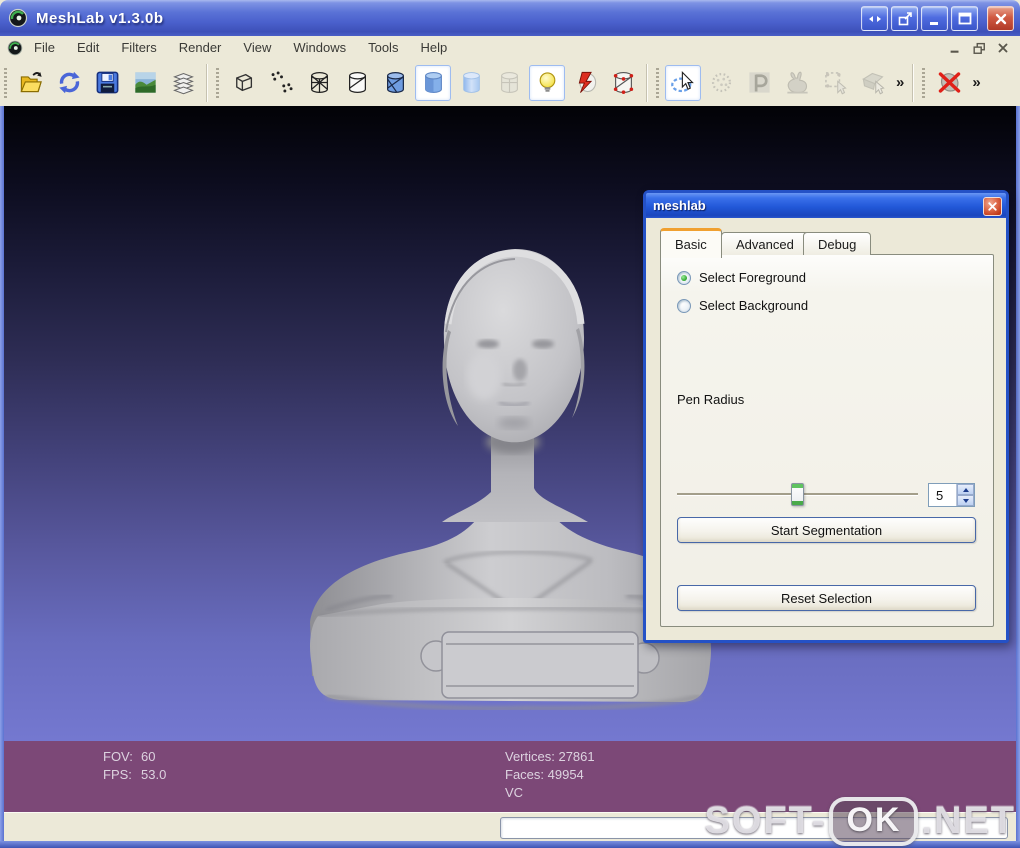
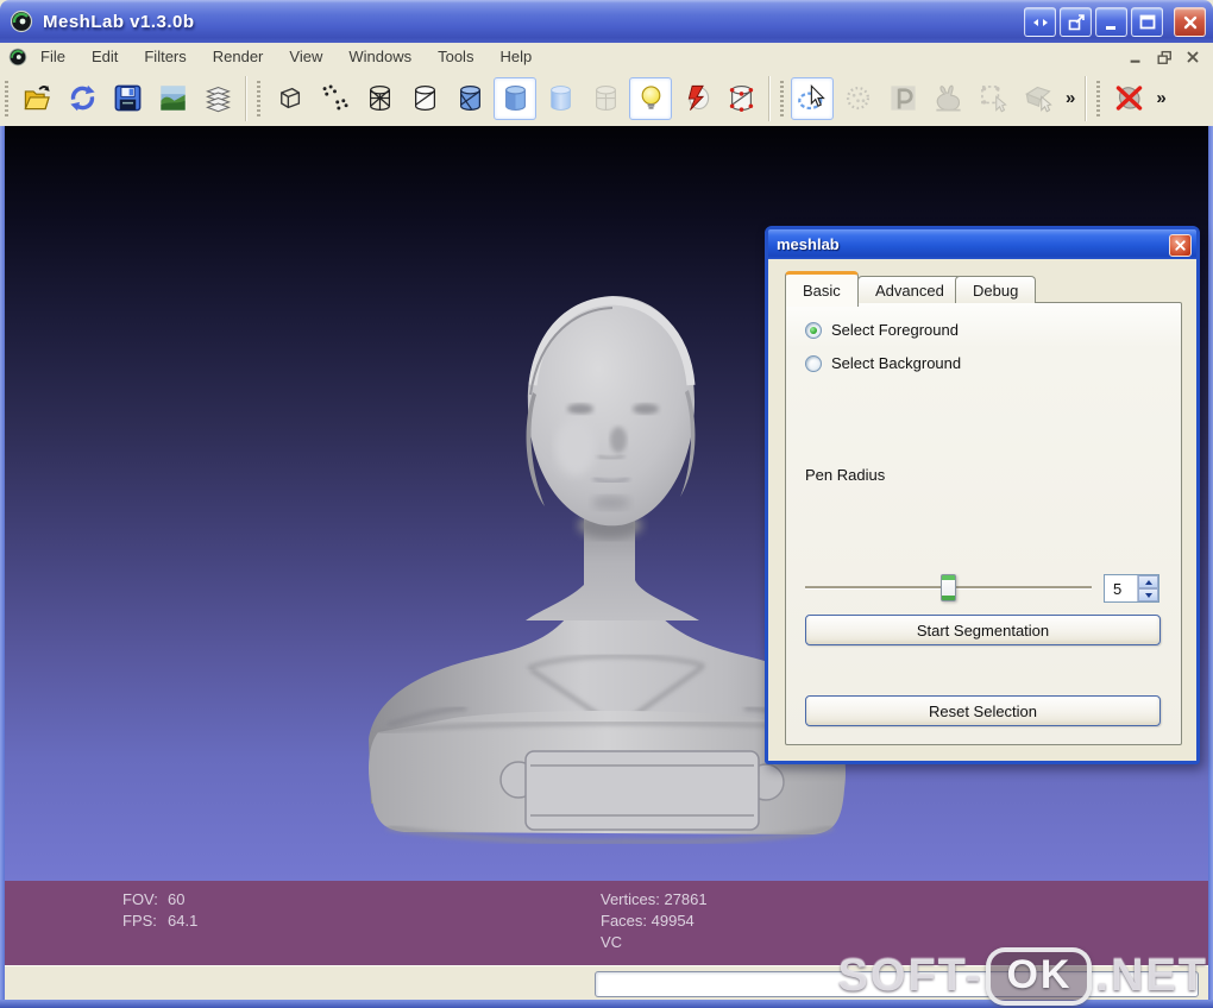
  MeshLab v1.3.0b
  File
  Edit
  Filters
  Render
  View
  Windows
  Tools
  Help
  »
  »
  FOV:
  60
  FPS:
- 53.0
+ 64.1
  Vertices: 27861
  Faces: 49954
  VC
  meshlab
  Basic
  Advanced
  Debug
  Select Foreground
  Select Background
  Pen Radius
  5
  Start Segmentation
  Reset Selection
  SOFT-
  OK
  .NET
